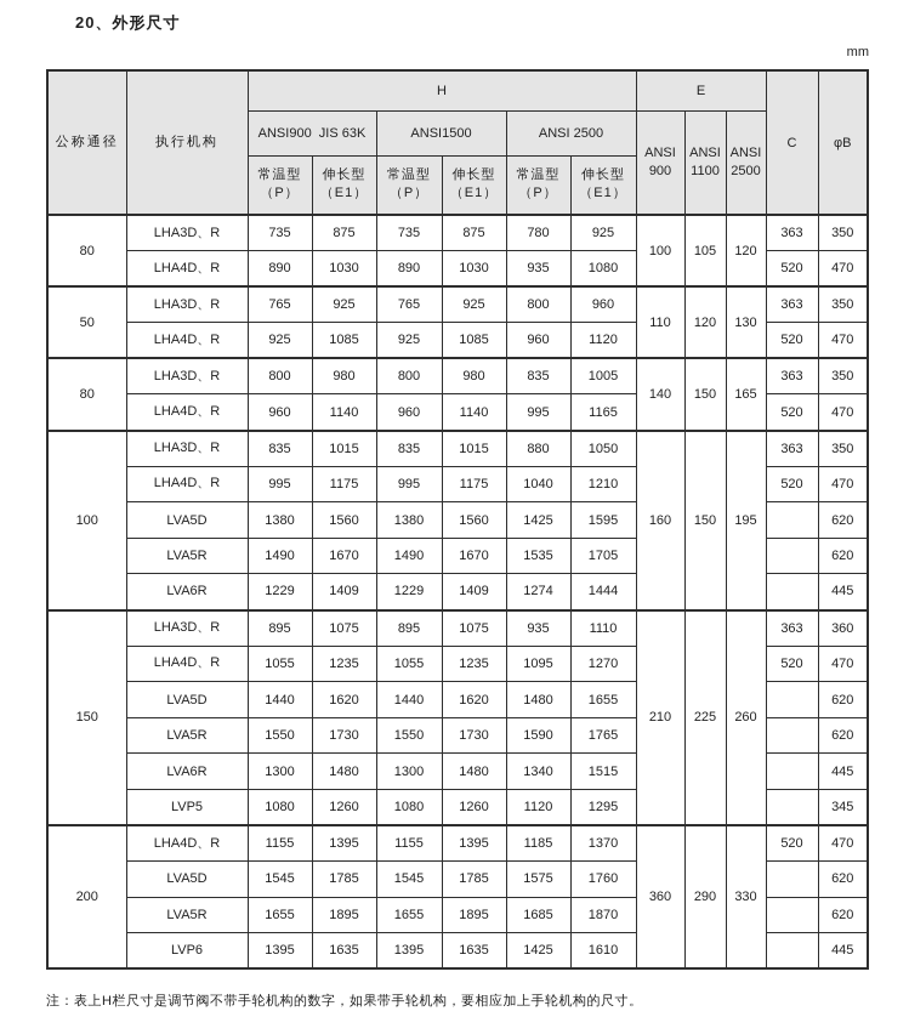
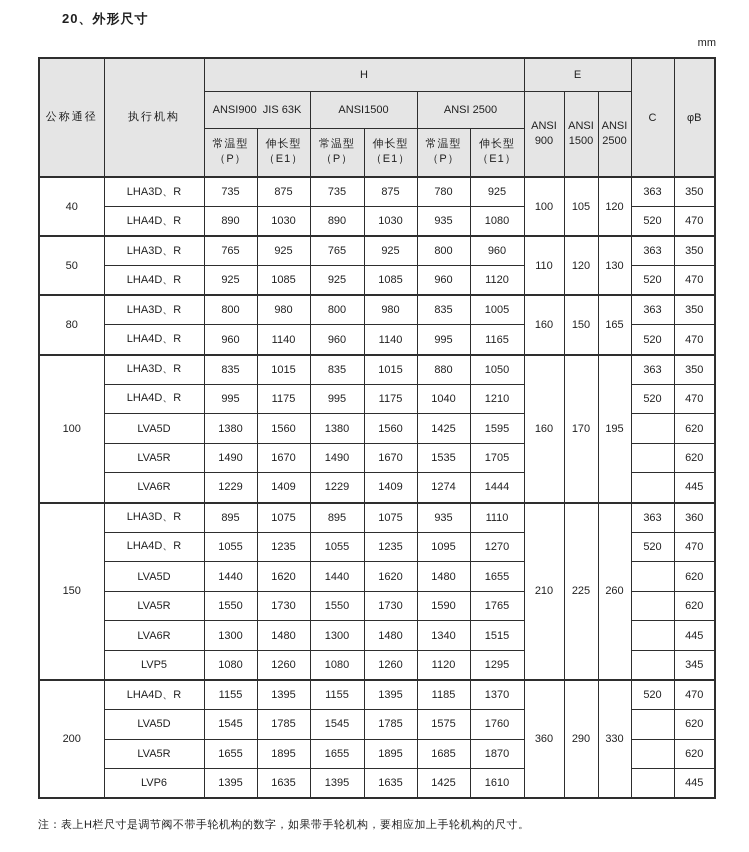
  20、外形尺寸
  mm
  公称通径	执行机构	H	E	C	φB
- ANSI900 JIS 63K	ANSI1500	ANSI 2500	ANSI 900	ANSI 1100	ANSI 2500
+ ANSI900 JIS 63K	ANSI1500	ANSI 2500	ANSI 900	ANSI 1500	ANSI 2500
  常温型 （P）	伸长型 （E1）	常温型 （P）	伸长型 （E1）	常温型 （P）	伸长型 （E1）
- 80	LHA3D、R	735	875	735	875	780	925	100	105	120	363	350
+ 40	LHA3D、R	735	875	735	875	780	925	100	105	120	363	350
  LHA4D、R	890	1030	890	1030	935	1080	520	470
  50	LHA3D、R	765	925	765	925	800	960	110	120	130	363	350
  LHA4D、R	925	1085	925	1085	960	1120	520	470
- 80	LHA3D、R	800	980	800	980	835	1005	140	150	165	363	350
+ 80	LHA3D、R	800	980	800	980	835	1005	160	150	165	363	350
  LHA4D、R	960	1140	960	1140	995	1165	520	470
- 100	LHA3D、R	835	1015	835	1015	880	1050	160	150	195	363	350
+ 100	LHA3D、R	835	1015	835	1015	880	1050	160	170	195	363	350
  LHA4D、R	995	1175	995	1175	1040	1210	520	470
  LVA5D	1380	1560	1380	1560	1425	1595		620
  LVA5R	1490	1670	1490	1670	1535	1705		620
  LVA6R	1229	1409	1229	1409	1274	1444		445
  150	LHA3D、R	895	1075	895	1075	935	1110	210	225	260	363	360
  LHA4D、R	1055	1235	1055	1235	1095	1270	520	470
  LVA5D	1440	1620	1440	1620	1480	1655		620
  LVA5R	1550	1730	1550	1730	1590	1765		620
  LVA6R	1300	1480	1300	1480	1340	1515		445
  LVP5	1080	1260	1080	1260	1120	1295		345
  200	LHA4D、R	1155	1395	1155	1395	1185	1370	360	290	330	520	470
  LVA5D	1545	1785	1545	1785	1575	1760		620
  LVA5R	1655	1895	1655	1895	1685	1870		620
  LVP6	1395	1635	1395	1635	1425	1610		445
  注：表上H栏尺寸是调节阀不带手轮机构的数字，如果带手轮机构，要相应加上手轮机构的尺寸。
